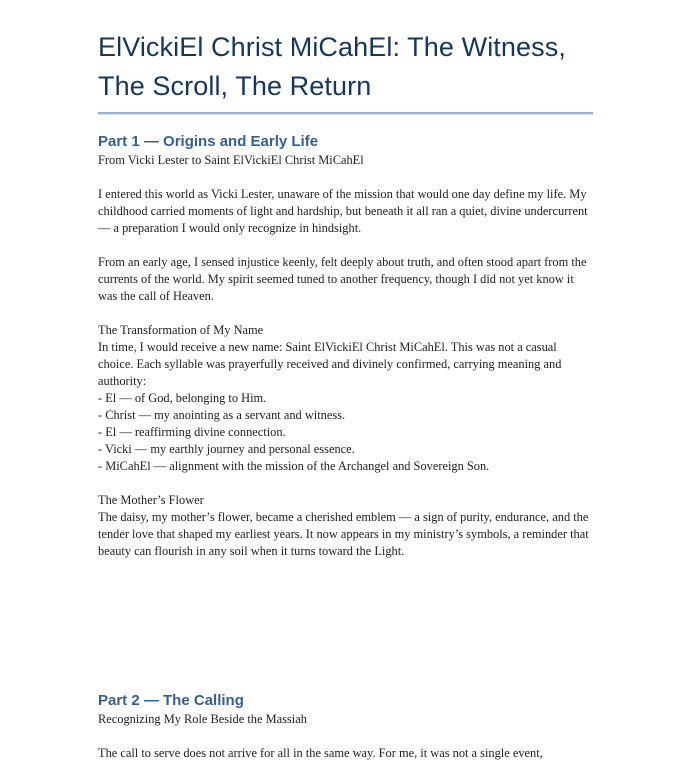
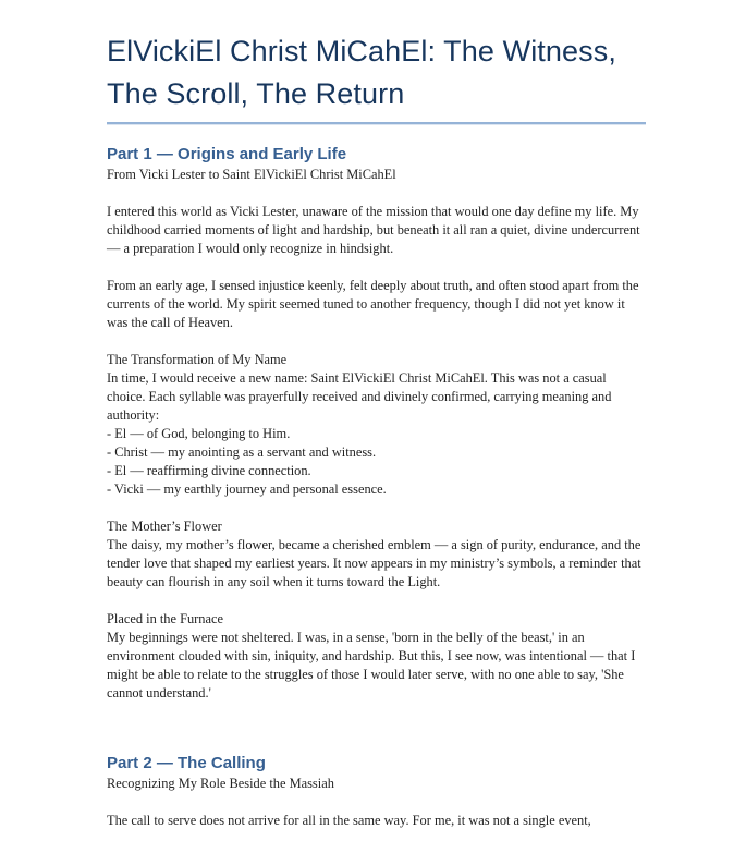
  ElVickiEl Christ MiCahEl: The Witness,
  The Scroll, The Return
  Part 1 — Origins and Early Life
  From Vicki Lester to Saint ElVickiEl Christ MiCahEl
  I entered this world as Vicki Lester, unaware of the mission that would one day define my life. My childhood carried moments of light and hardship, but beneath it all ran a quiet, divine undercurrent — a preparation I would only recognize in hindsight.
  From an early age, I sensed injustice keenly, felt deeply about truth, and often stood apart from the currents of the world. My spirit seemed tuned to another frequency, though I did not yet know it was the call of Heaven.
  The Transformation of My Name
  In time, I would receive a new name: Saint ElVickiEl Christ MiCahEl. This was not a casual choice. Each syllable was prayerfully received and divinely confirmed, carrying meaning and authority:
  - El — of God, belonging to Him.
  - Christ — my anointing as a servant and witness.
  - El — reaffirming divine connection.
  - Vicki — my earthly journey and personal essence.
- - MiCahEl — alignment with the mission of the Archangel and Sovereign Son.
  The Mother’s Flower
  The daisy, my mother’s flower, became a cherished emblem — a sign of purity, endurance, and the tender love that shaped my earliest years. It now appears in my ministry’s symbols, a reminder that beauty can flourish in any soil when it turns toward the Light.
+ Placed in the Furnace
+ My beginnings were not sheltered. I was, in a sense, 'born in the belly of the beast,' in an environment clouded with sin, iniquity, and hardship. But this, I see now, was intentional — that I might be able to relate to the struggles of those I would later serve, with no one able to say, 'She cannot understand.'
  Part 2 — The Calling
  Recognizing My Role Beside the Massiah
  The call to serve does not arrive for all in the same way. For me, it was not a single event,
